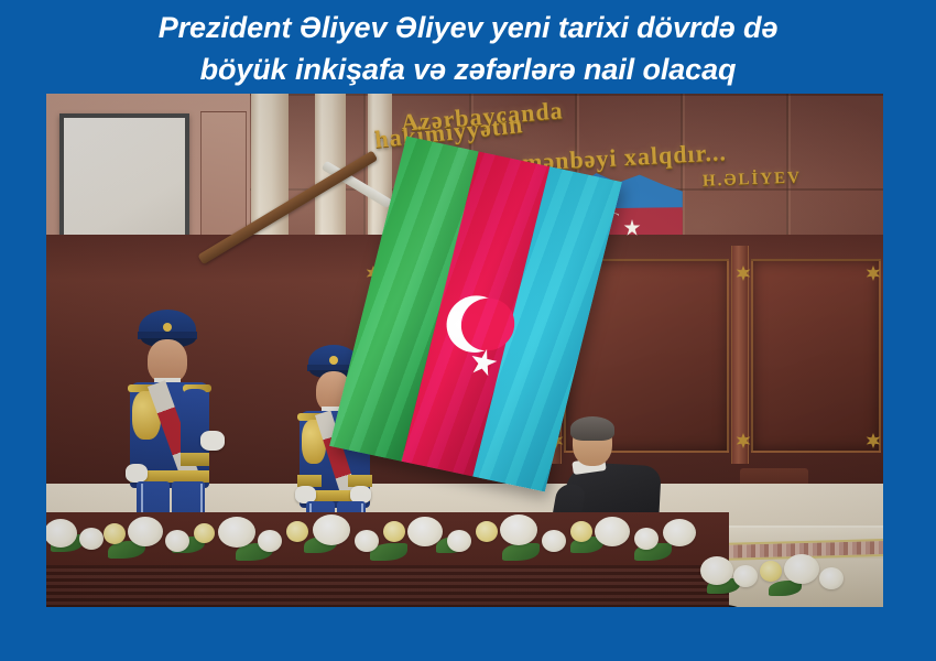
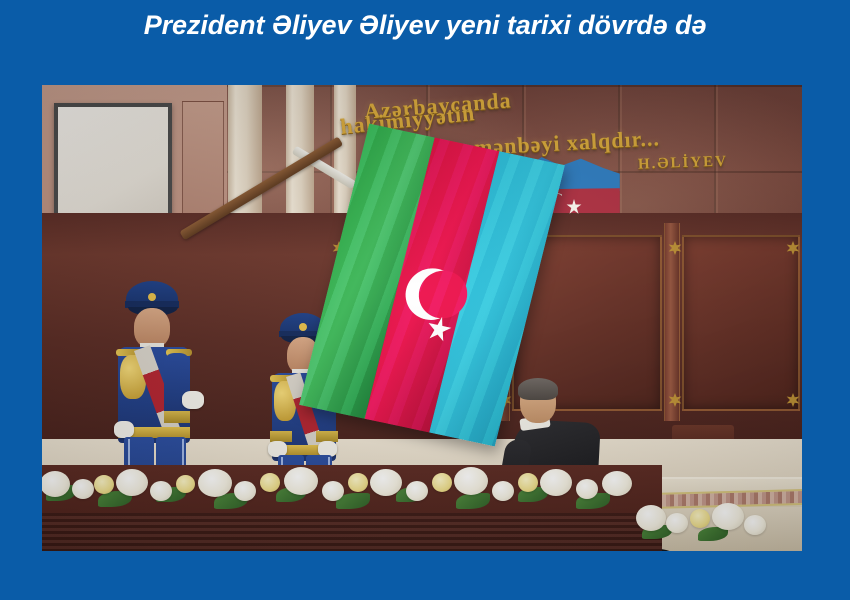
  Prezident Əliyev Əliyev yeni tarixi dövrdə də
- böyük inkişafa və zəfərlərə nail olacaq
